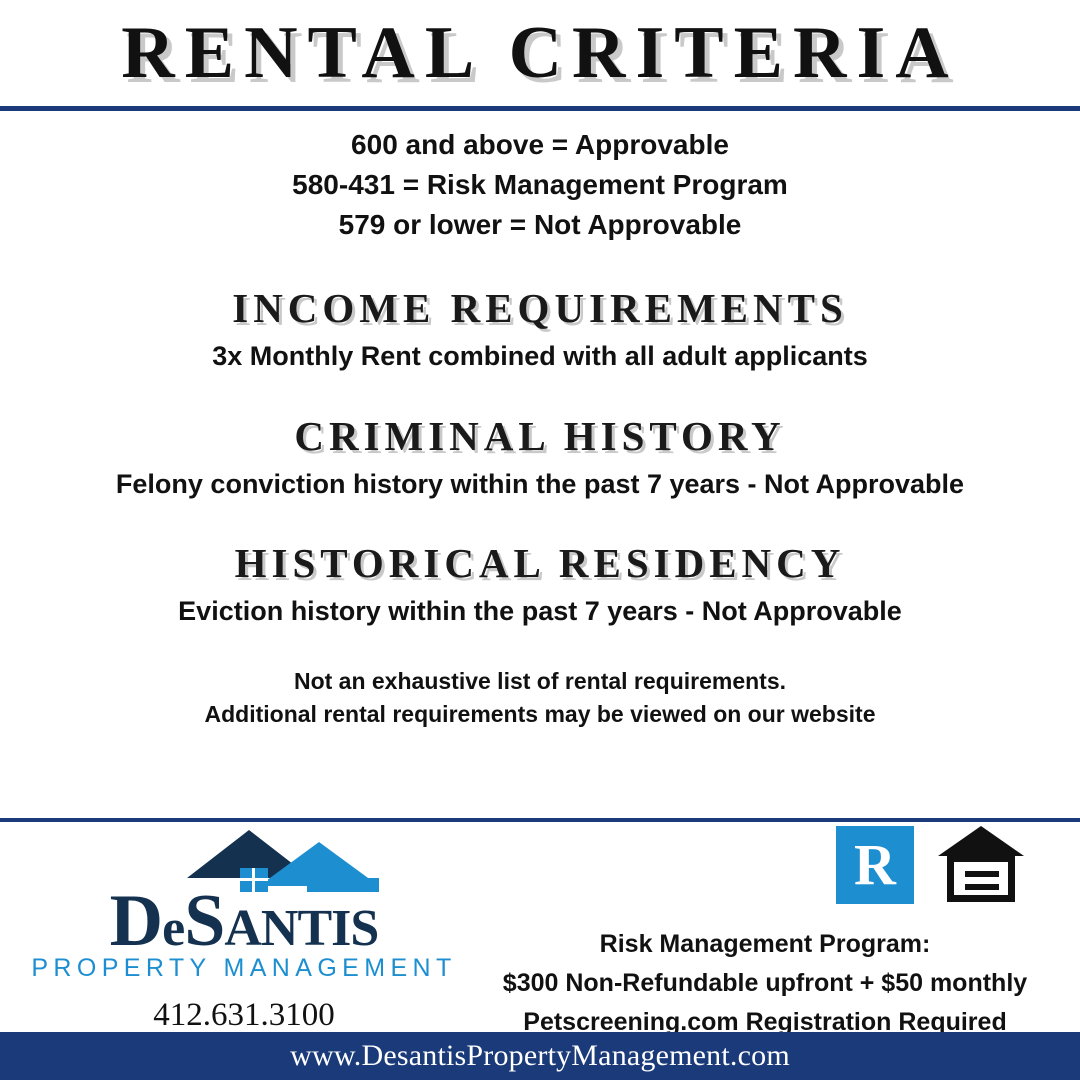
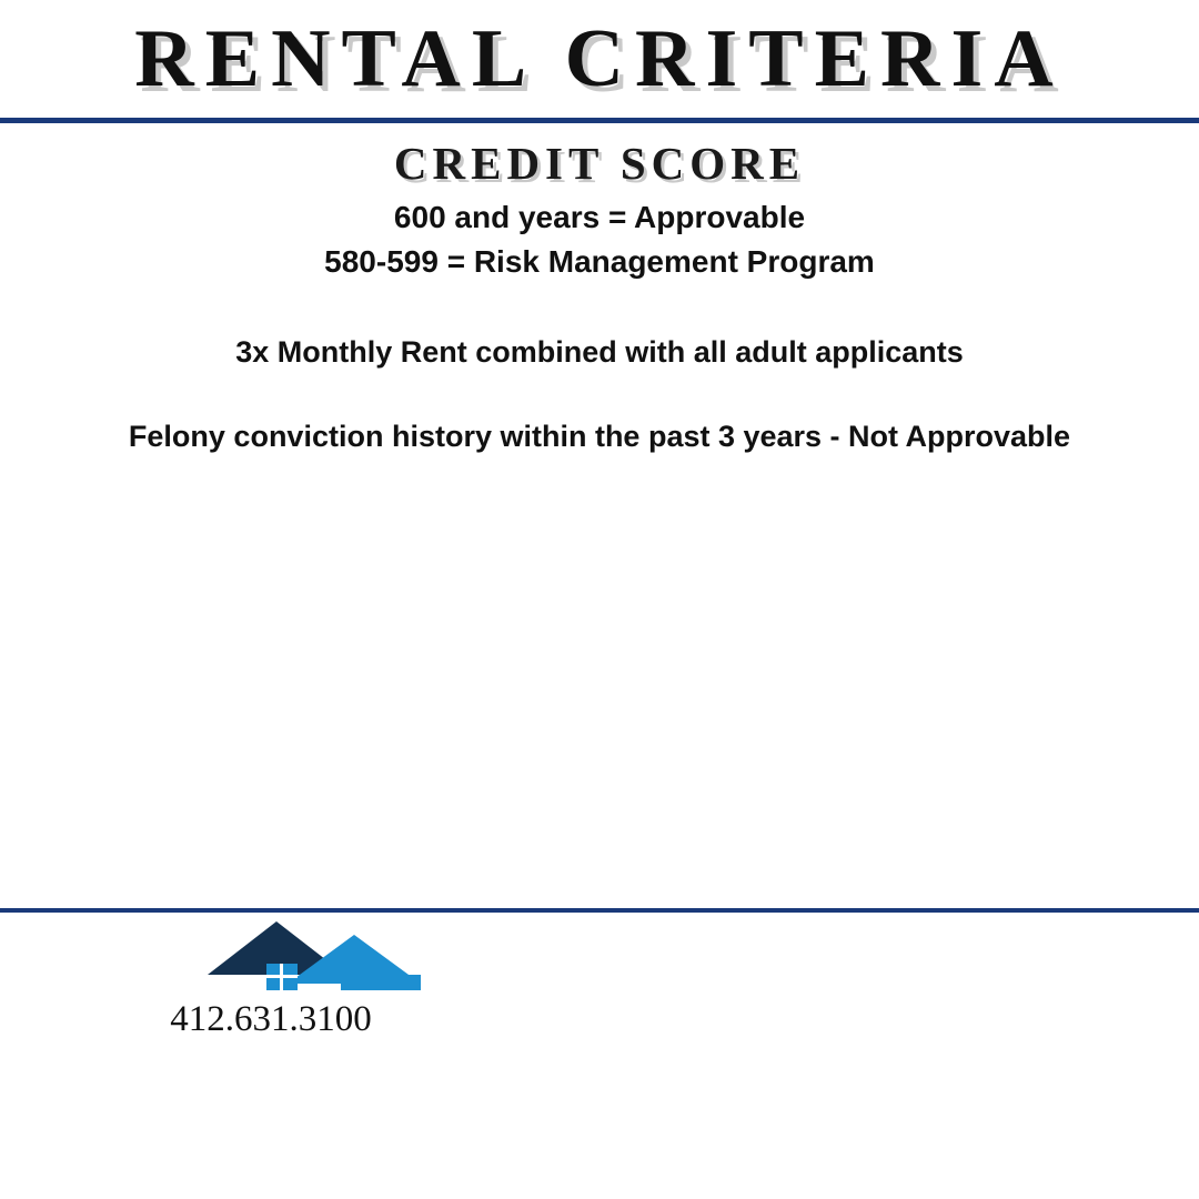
  RENTAL CRITERIA
+ CREDIT SCORE
- 600 and above = Approvable
+ 600 and years = Approvable
- 580-431 = Risk Management Program
+ 580-599 = Risk Management Program
- 579 or lower = Not Approvable
- INCOME REQUIREMENTS
  3x Monthly Rent combined with all adult applicants
- CRIMINAL HISTORY
- Felony conviction history within the past 7 years - Not Approvable
+ Felony conviction history within the past 3 years - Not Approvable
- HISTORICAL RESIDENCY
- Eviction history within the past 7 years - Not Approvable
- Not an exhaustive list of rental requirements.
- Additional rental requirements may be viewed on our website
- DeSANTIS
- PROPERTY MANAGEMENT
  412.631.3100
- R
- Risk Management Program:
- $300 Non-Refundable upfront + $50 monthly
- Petscreening.com Registration Required
- www.DesantisPropertyManagement.com
